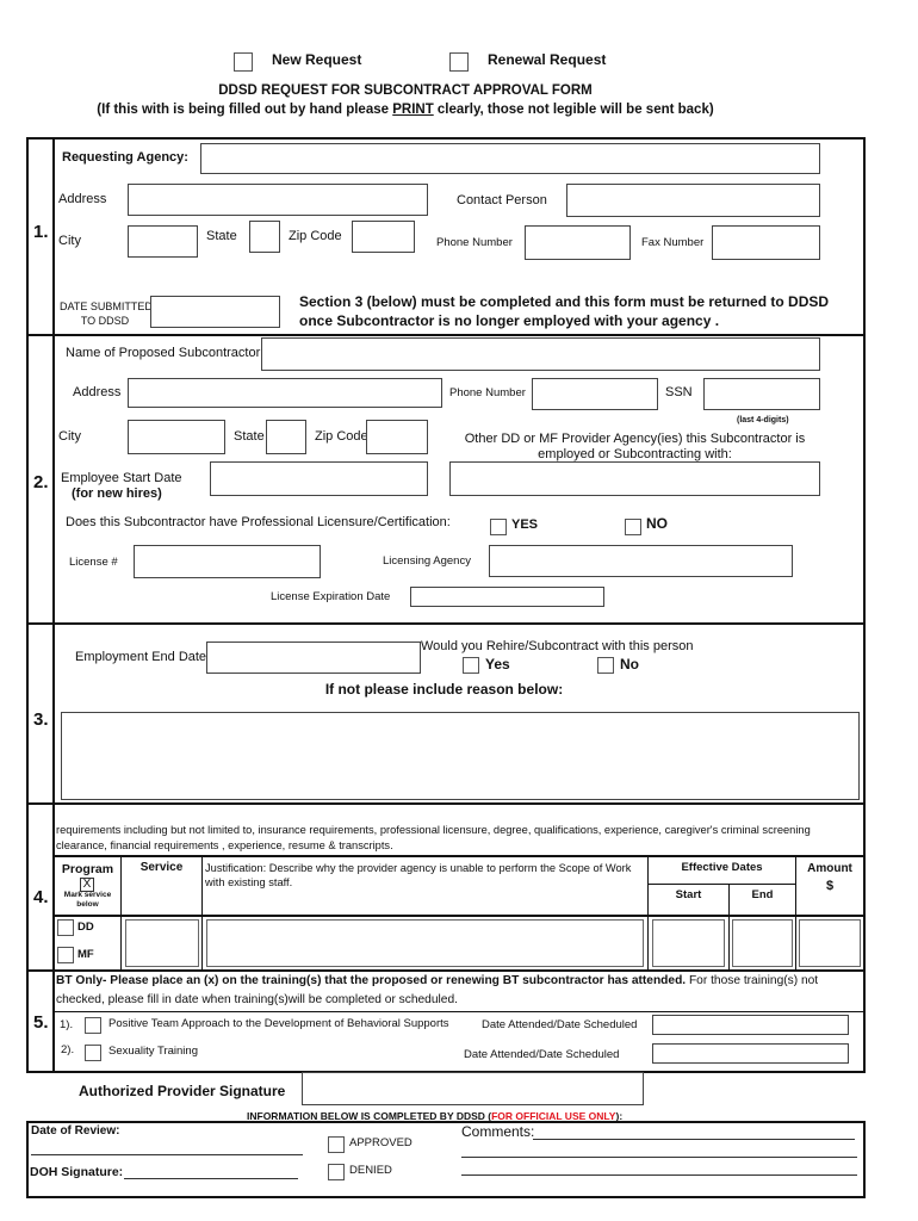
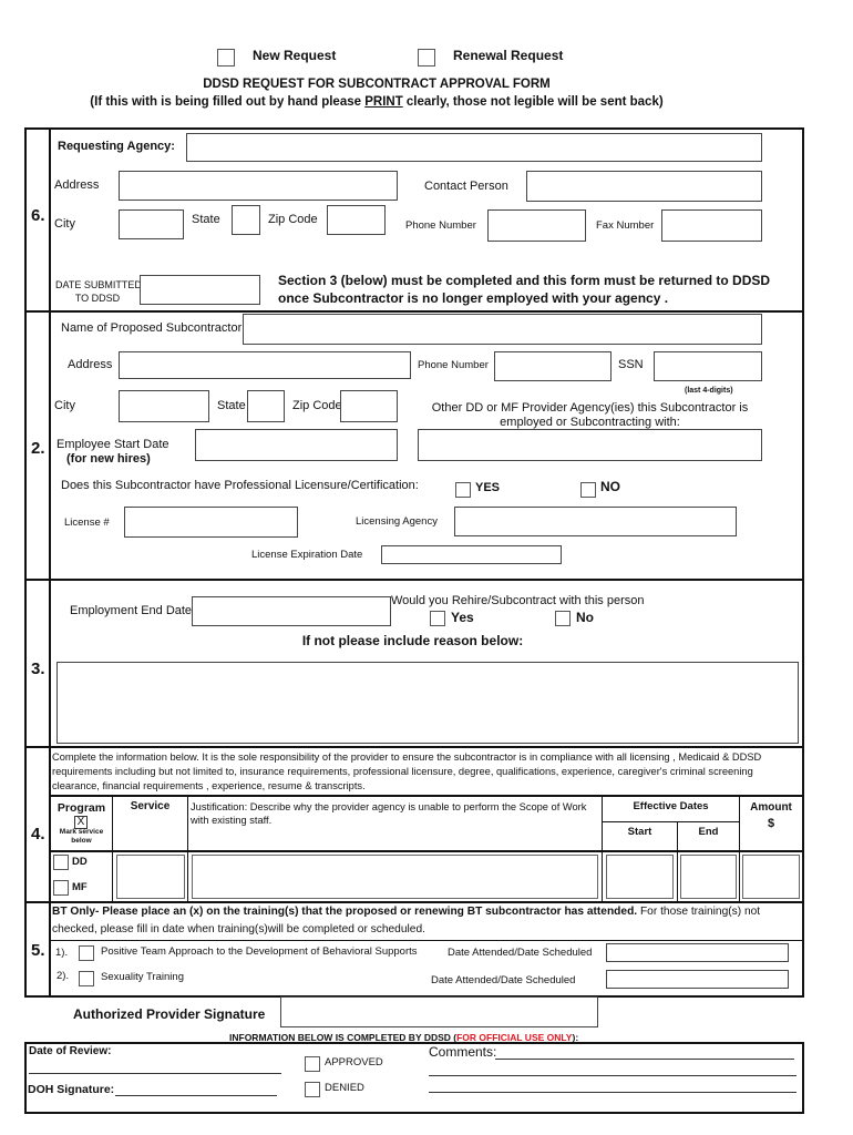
  New Request
  Renewal Request
  DDSD REQUEST FOR SUBCONTRACT APPROVAL FORM
  (If this with is being filled out by hand please PRINT clearly, those not legible will be sent back)
- 1.
+ 6.
  Requesting Agency:
  Address
  Contact Person
  City
  State
  Zip Code
  Phone Number
  Fax Number
  DATE SUBMITTED
  TO DDSD
  Section 3 (below) must be completed and this form must be returned to DDSD
  once Subcontractor is no longer employed with your agency .
  2.
  Name of Proposed Subcontractor
  Address
  Phone Number
  SSN
  City
  State
  Zip Code
  Other DD or MF Provider Agency(ies) this Subcontractor is
  employed or Subcontracting with:
  Employee Start Date
  (for new hires)
  Does this Subcontractor have Professional Licensure/Certification:
  YES
  NO
  License #
  Licensing Agency
  License Expiration Date
  3.
  Employment End Date
  Would you Rehire/Subcontract with this person
  Yes
  No
  If not please include reason below:
  4.
+ Complete the information below. It is the sole responsibility of the provider to ensure the subcontractor is in compliance with all licensing , Medicaid & DDSD
  requirements including but not limited to, insurance requirements, professional licensure, degree, qualifications, experience, caregiver's criminal screening
  clearance, financial requirements , experience, resume & transcripts.
  Program
  X
  Service
  Justification: Describe why the provider agency is unable to perform the Scope of Work
  with existing staff.
  Effective Dates
  Start
  End
  Amount
  $
  DD
  MF
  5.
  BT Only- Please place an (x) on the training(s) that the proposed or renewing BT subcontractor has attended. For those training(s) not
  checked, please fill in date when training(s)will be completed or scheduled.
  1).
  Positive Team Approach to the Development of Behavioral Supports
  Date Attended/Date Scheduled
  2).
  Sexuality Training
  Date Attended/Date Scheduled
  Authorized Provider Signature
  INFORMATION BELOW IS COMPLETED BY DDSD (FOR OFFICIAL USE ONLY):
  Date of Review:
  DOH Signature:
  APPROVED
  DENIED
  Comments:
